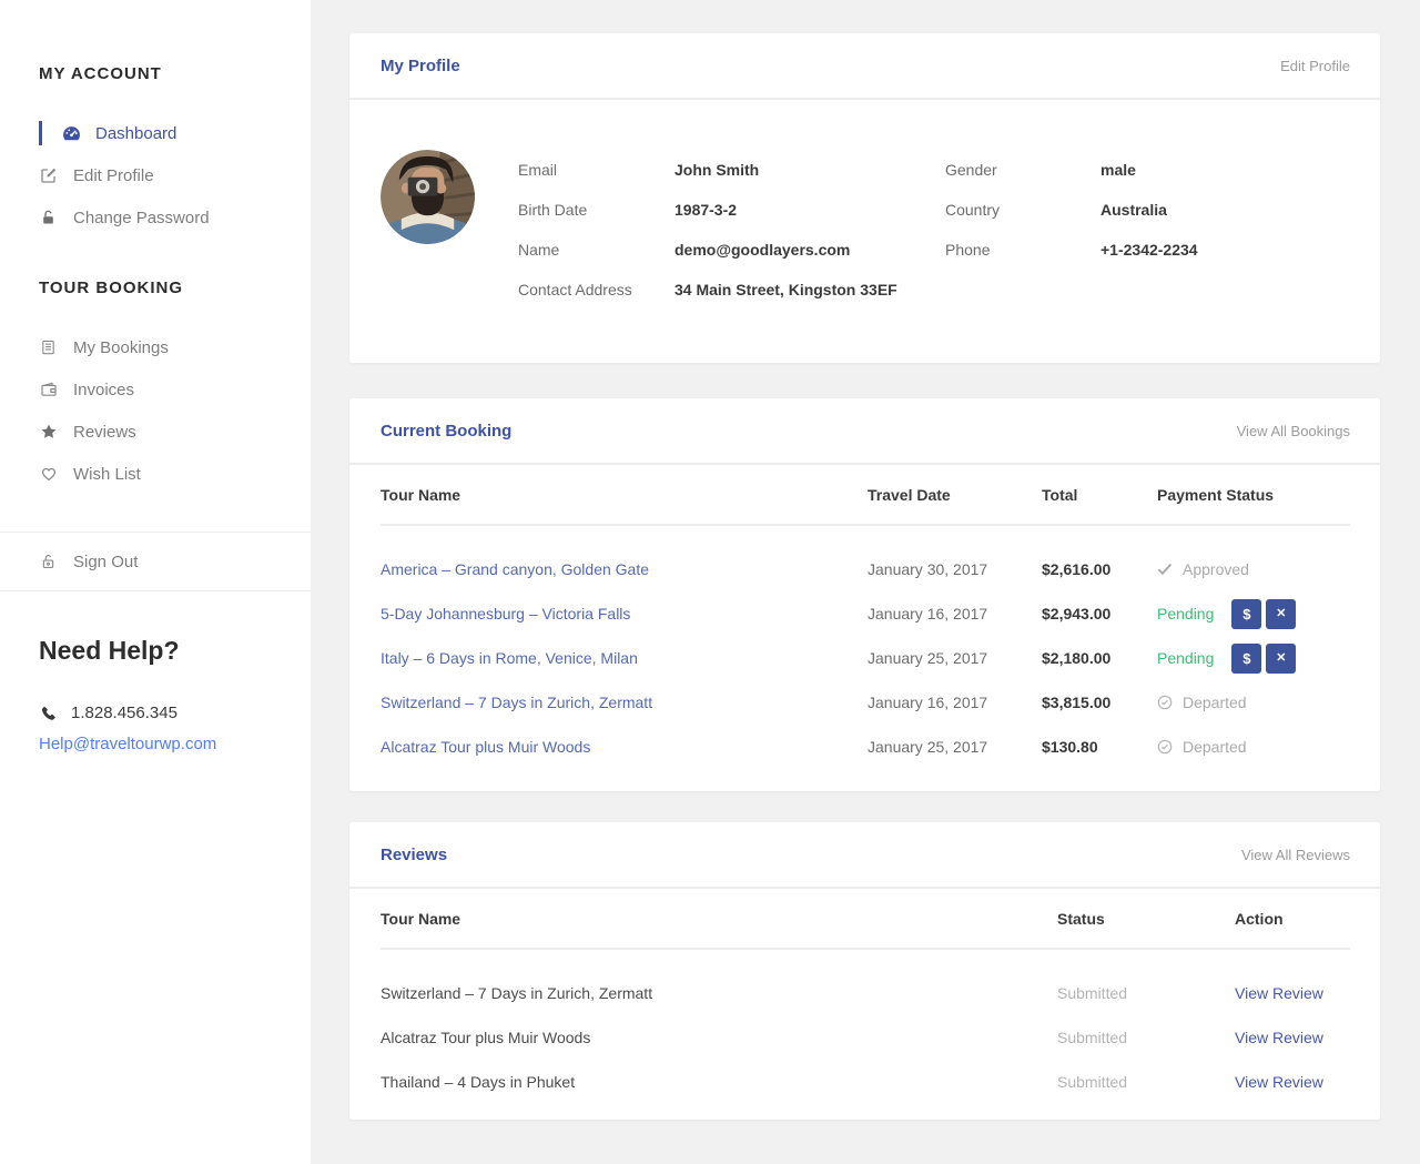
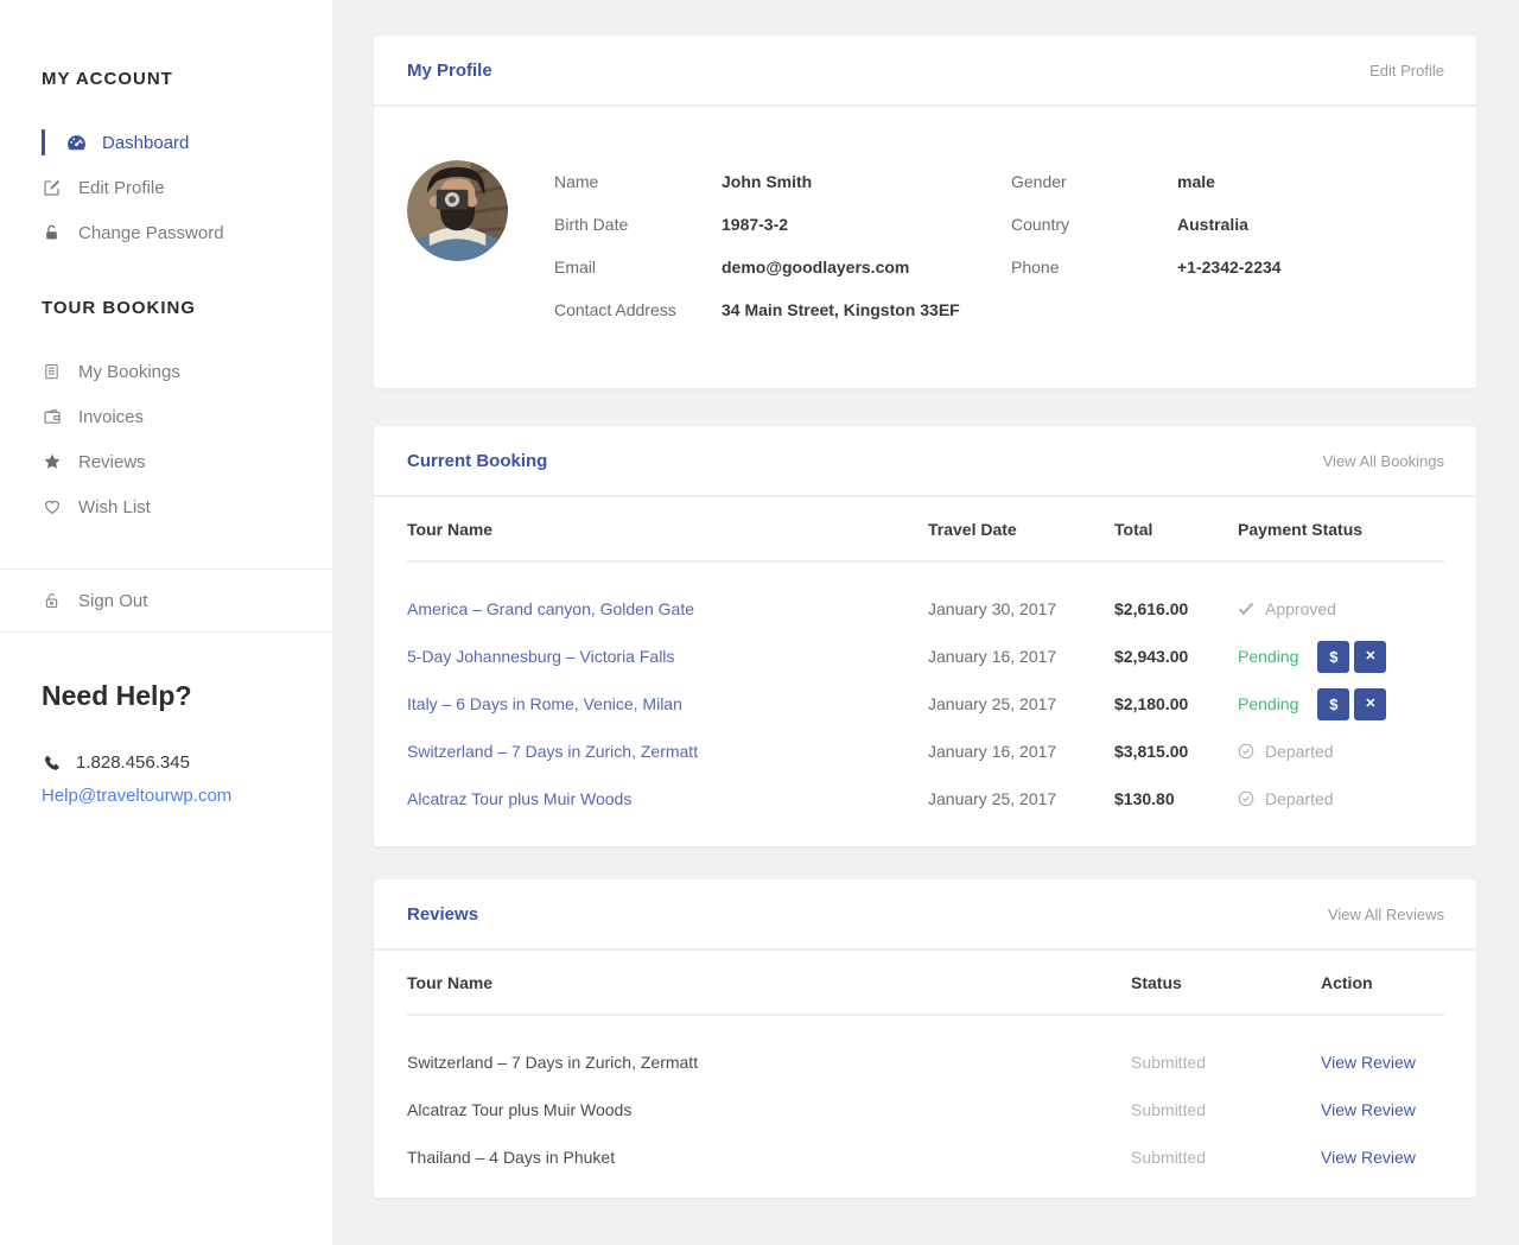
  MY ACCOUNT
  Dashboard
  Edit Profile
  Change Password
  TOUR BOOKING
  My Bookings
  Invoices
  Reviews
  Wish List
  Sign Out
  Need Help?
  1.828.456.345
  Help@traveltourwp.com
  My Profile
  Edit Profile
- Email
+ Name
  John Smith
  Birth Date
  1987-3-2
- Name
+ Email
  demo@goodlayers.com
  Contact Address
  34 Main Street, Kingston 33EF
  Gender
  male
  Country
  Australia
  Phone
  +1-2342-2234
  Current Booking
  View All Bookings
  Tour Name
  Travel Date
  Total
  Payment Status
  America – Grand canyon, Golden Gate
  January 30, 2017
  $2,616.00
  Approved
  5-Day Johannesburg – Victoria Falls
  January 16, 2017
  $2,943.00
  Pending
  $
  ✕
  Italy – 6 Days in Rome, Venice, Milan
  January 25, 2017
  $2,180.00
  Pending
  $
  ✕
  Switzerland – 7 Days in Zurich, Zermatt
  January 16, 2017
  $3,815.00
  Departed
  Alcatraz Tour plus Muir Woods
  January 25, 2017
  $130.80
  Departed
  Reviews
  View All Reviews
  Tour Name
  Status
  Action
  Switzerland – 7 Days in Zurich, Zermatt
  Submitted
  View Review
  Alcatraz Tour plus Muir Woods
  Submitted
  View Review
  Thailand – 4 Days in Phuket
  Submitted
  View Review
